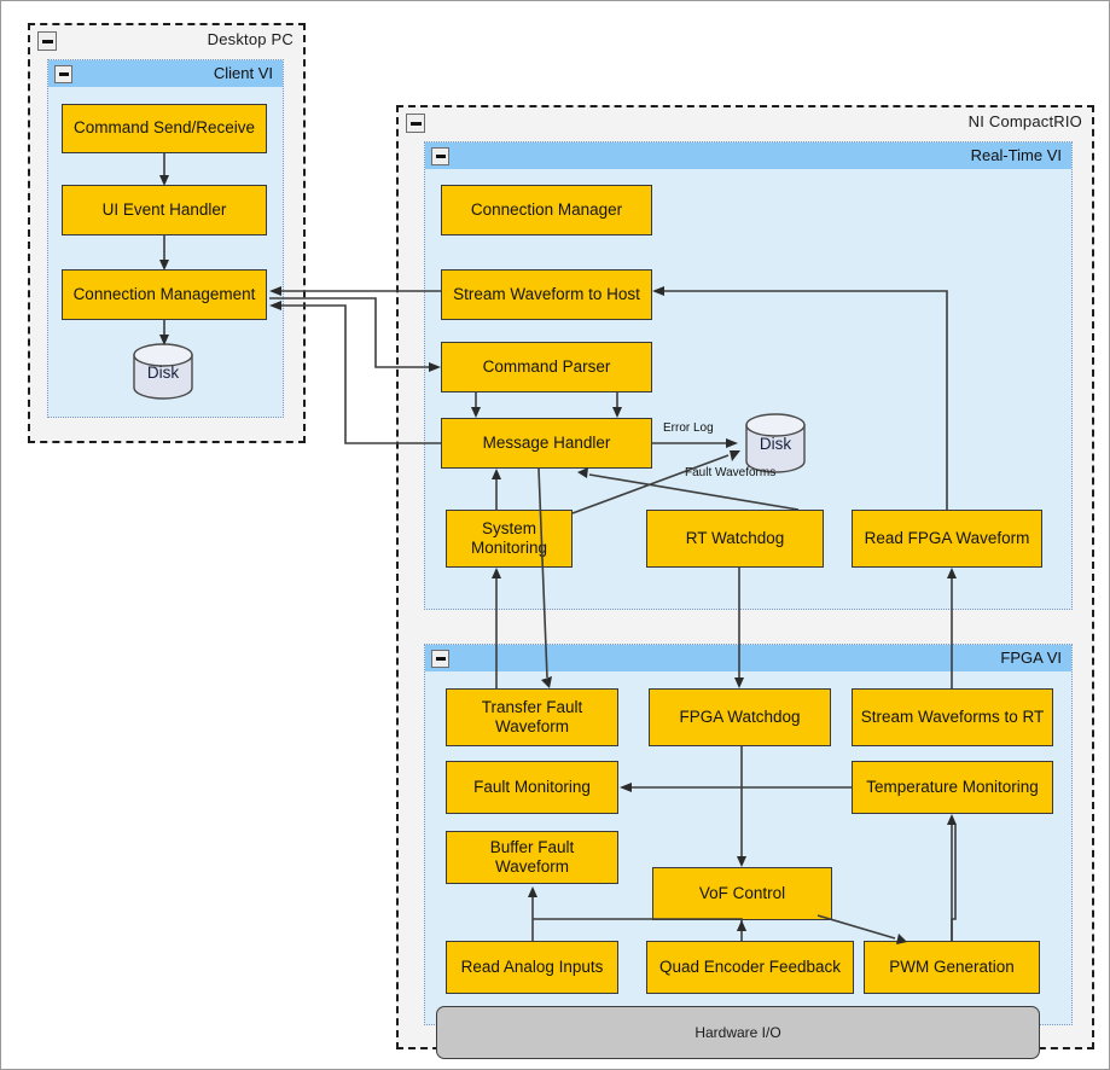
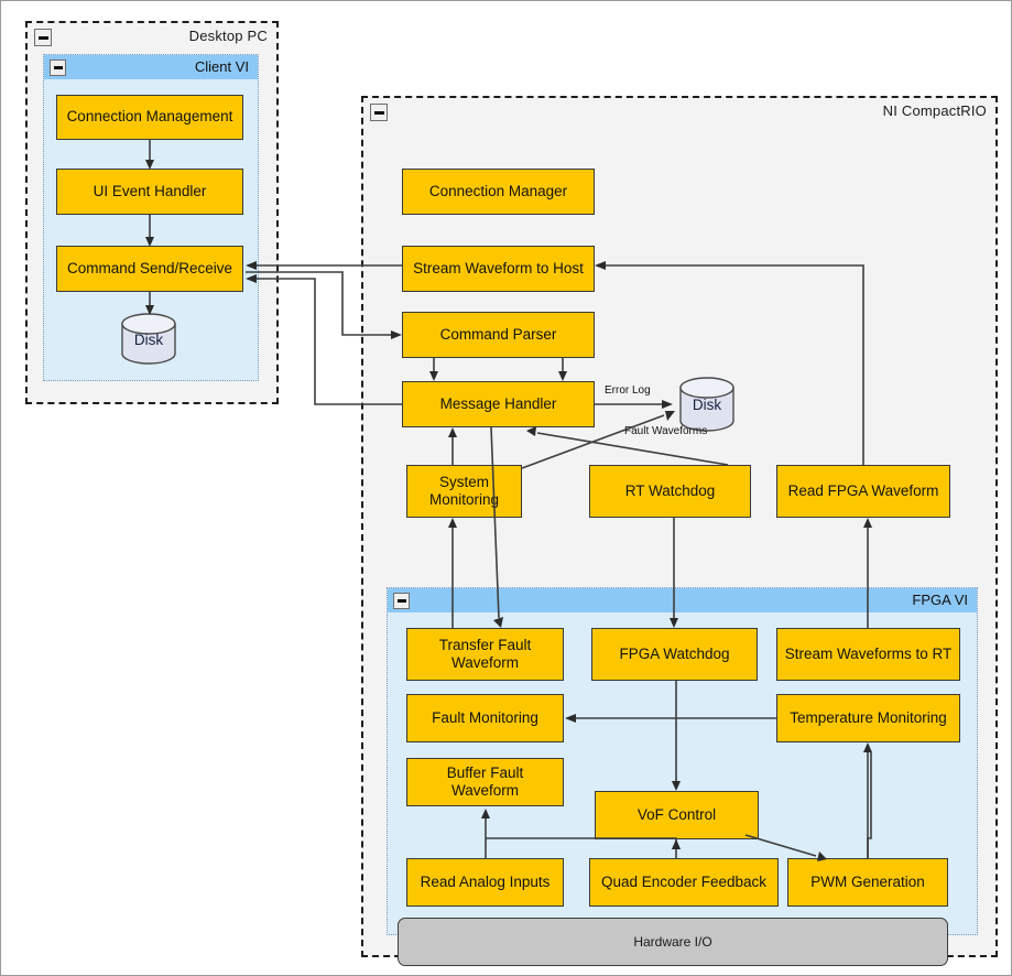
  Desktop PC
  Client VI
- Command Send/Receive
+ Connection Management
  UI Event Handler
- Connection Management
+ Command Send/Receive
  Disk
  NI CompactRIO
- Real-Time VI
  Connection Manager
  Stream Waveform to Host
  Command Parser
  Message Handler
  System Monitorin
  RT Watchdog
  Read FPGA Waveform
  Disk
  Error Log
  Fault Waveforms
  FPGA VI
  Transfer Fault Waveform
  FPGA Watchdog
  Stream Waveforms to RT
  Fault Monitoring
  Temperature Monitoring
  Buffer Fault Waveform
  VoF Control
  Read Analog Inputs
  Quad Encoder Feedback
  PWM Generation
  Hardware I/O
